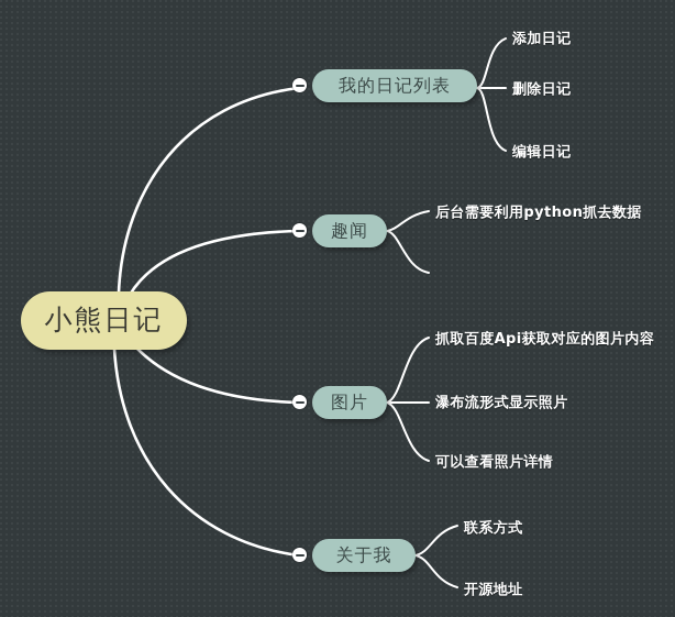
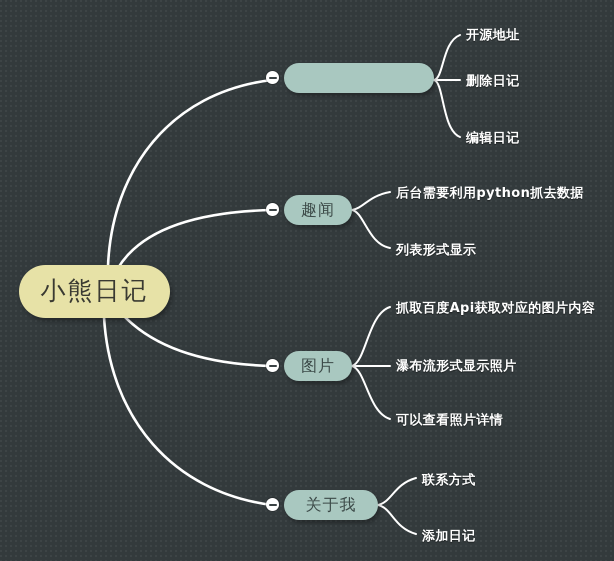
  小熊日记
- 我的日记列表
- 添加日记
+ 开源地址
  删除日记
  编辑日记
  趣闻
  后台需要利用python抓去数据
+ 列表形式显示
  图片
  抓取百度Api获取对应的图片内容
  瀑布流形式显示照片
  可以查看照片详情
  关于我
  联系方式
- 开源地址
+ 添加日记
